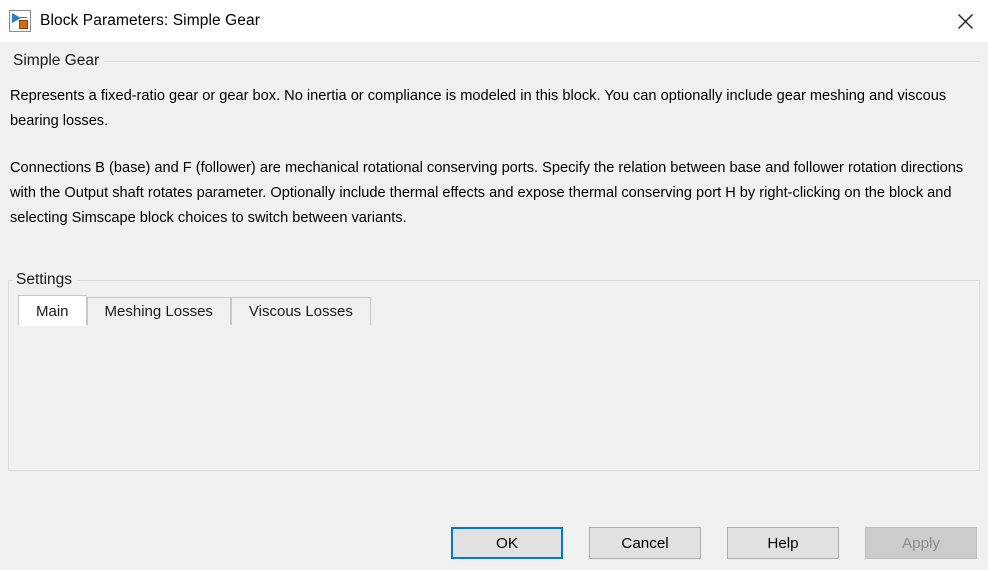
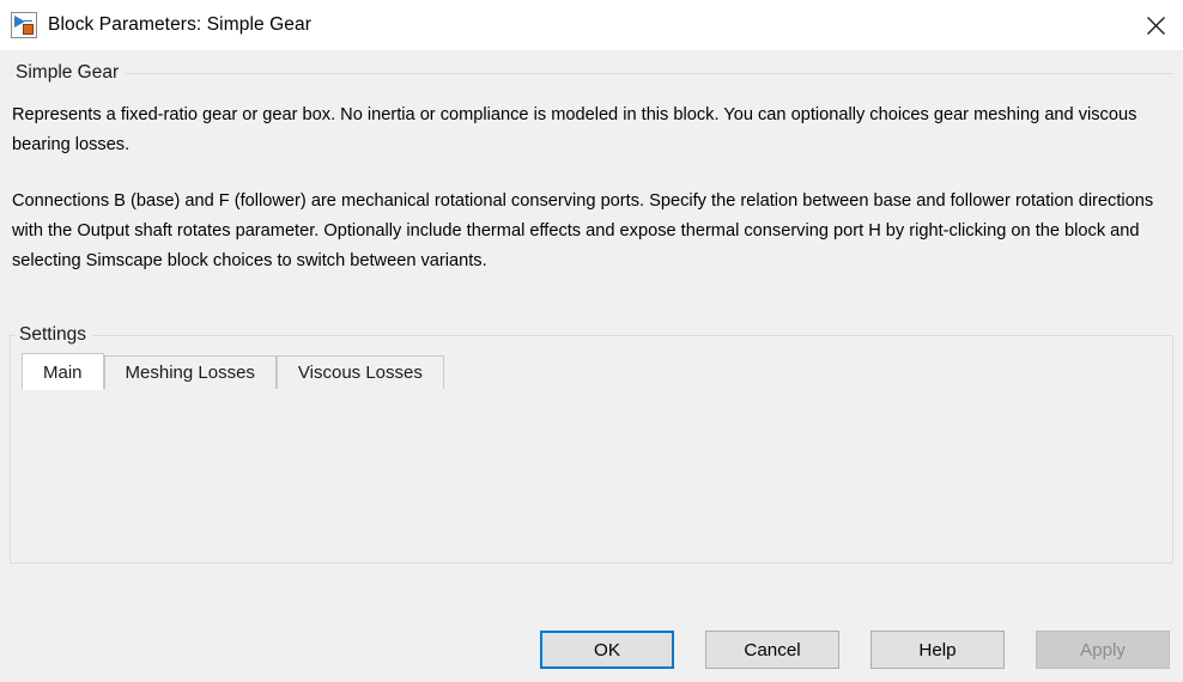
  Block Parameters: Simple Gear
  Simple Gear
- Represents a fixed-ratio gear or gear box. No inertia or compliance is modeled in this block. You can optionally include gear meshing and viscous bearing losses.
+ Represents a fixed-ratio gear or gear box. No inertia or compliance is modeled in this block. You can optionally choices gear meshing and viscous bearing losses.
  Connections B (base) and F (follower) are mechanical rotational conserving ports. Specify the relation between base and follower rotation directions with the Output shaft rotates parameter. Optionally include thermal effects and expose thermal conserving port H by right-clicking on the block and selecting Simscape block choices to switch between variants.
  Settings
  Main
  Meshing Losses
  Viscous Losses
  OK
  Cancel
  Help
  Apply
